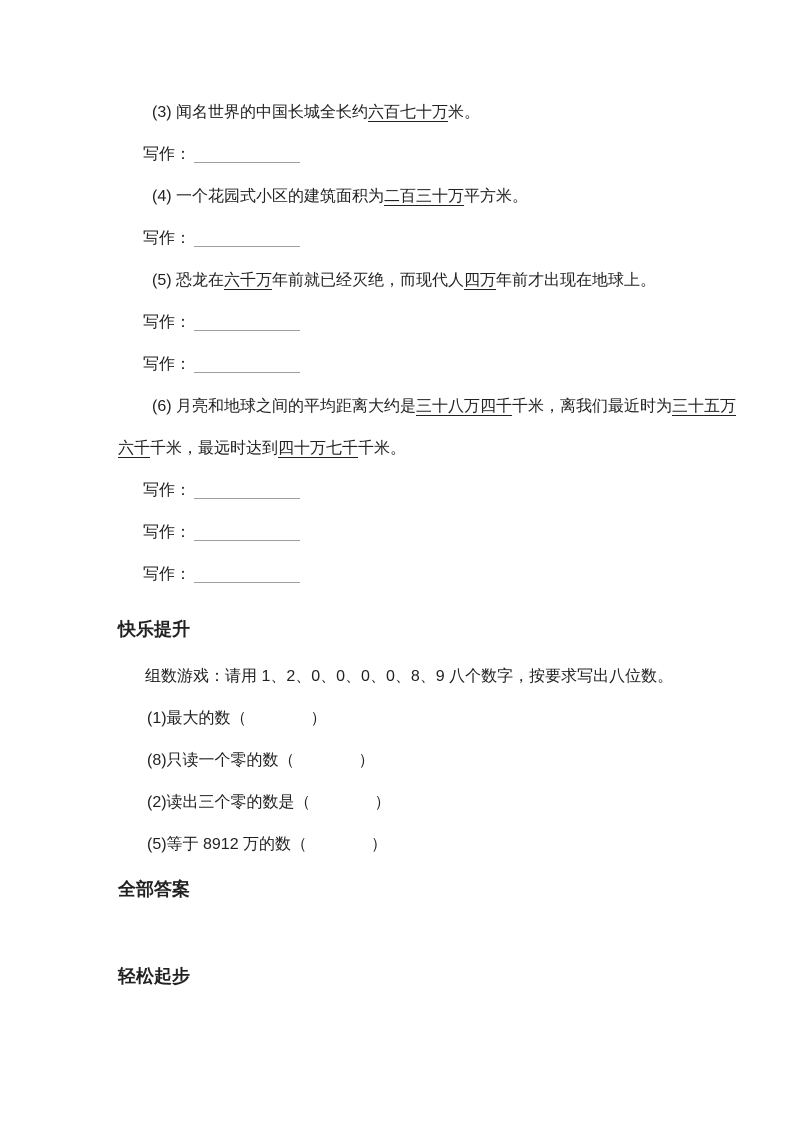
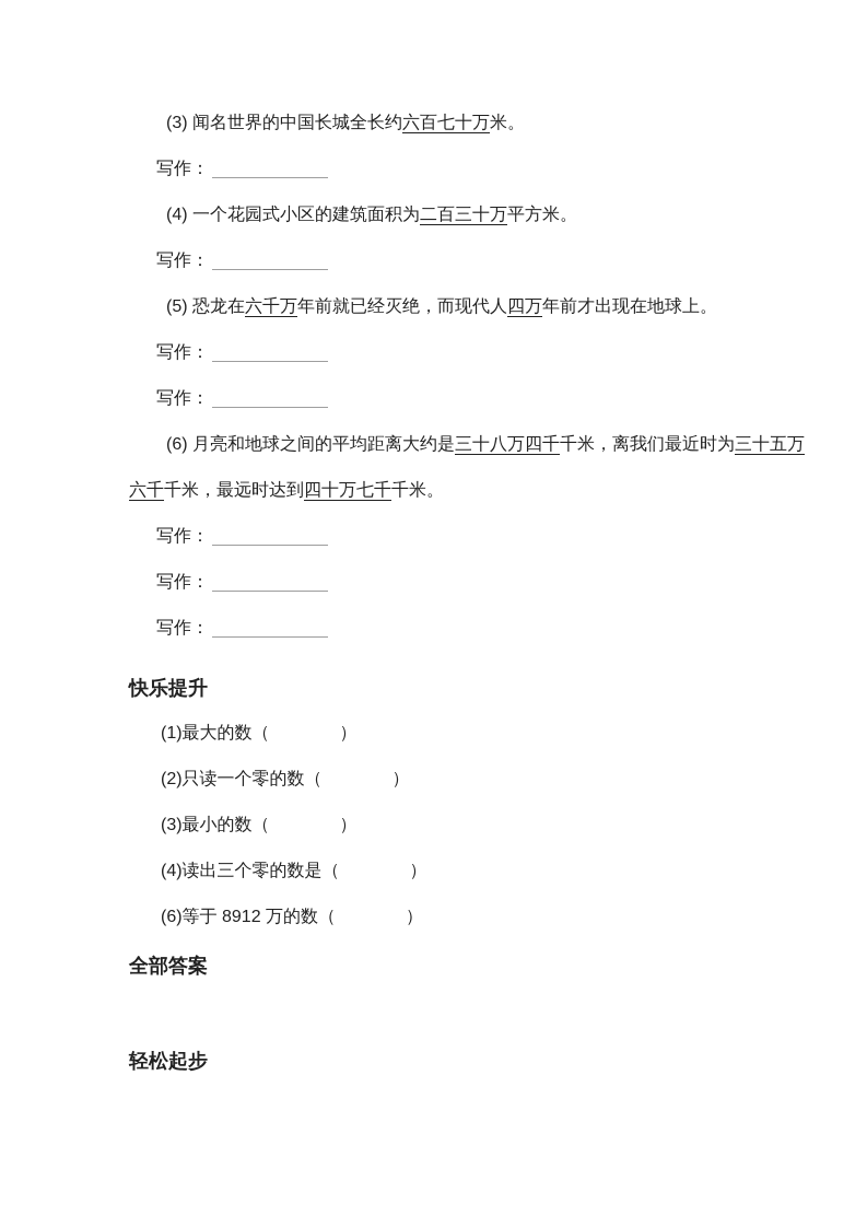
  (3) 闻名世界的中国长城全长约六百七十万米。
  写作：
  (4) 一个花园式小区的建筑面积为二百三十万平方米。
  写作：
  (5) 恐龙在六千万年前就已经灭绝，而现代人四万年前才出现在地球上。
  写作：
  写作：
  (6) 月亮和地球之间的平均距离大约是三十八万四千千米，离我们最近时为三十五万
  六千千米，最远时达到四十万七千千米。
  写作：
  写作：
  写作：
  快乐提升
- 组数游戏：请用 1、2、0、0、0、0、8、9 八个数字，按要求写出八位数。
  (1)最大的数（ ）
- (8)只读一个零的数（ ）
+ (2)只读一个零的数（ ）
+ (3)最小的数（ ）
- (2)读出三个零的数是（ ）
+ (4)读出三个零的数是（ ）
- (5)等于 8912 万的数（ ）
+ (6)等于 8912 万的数（ ）
  全部答案
  轻松起步
